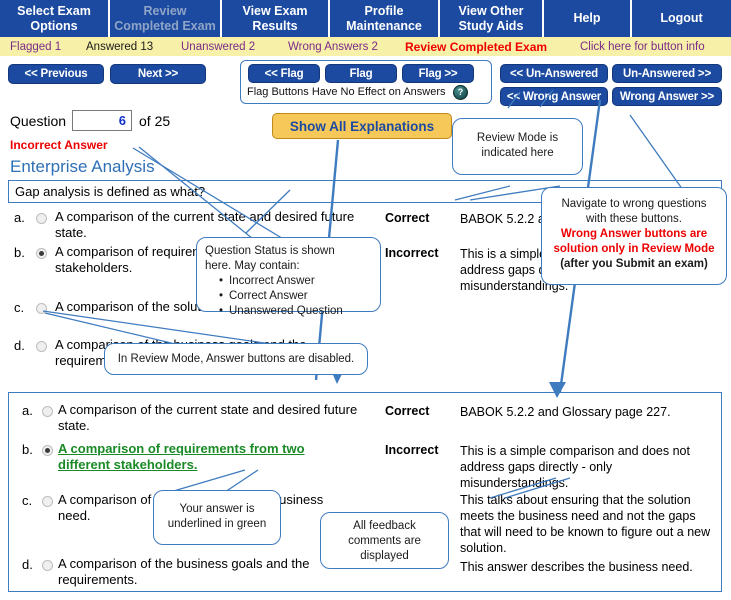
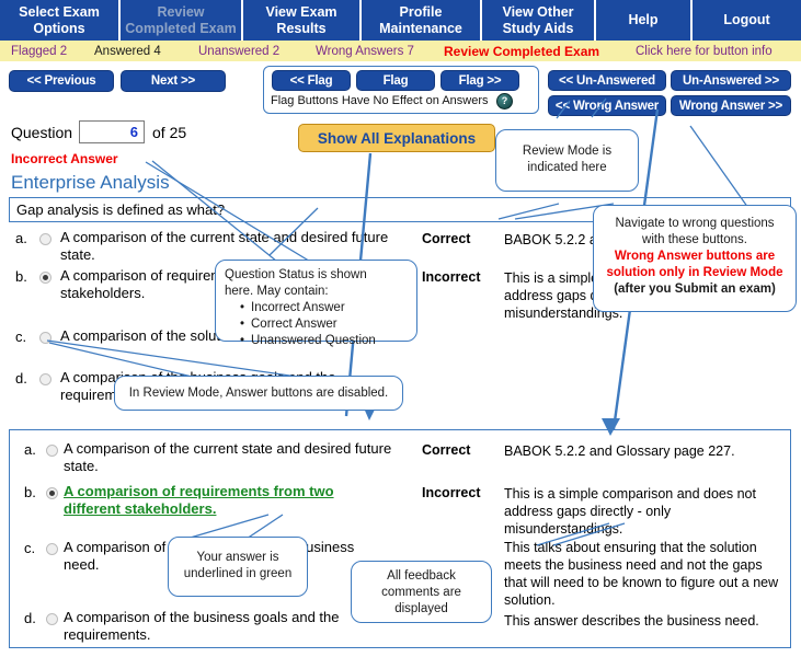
  Select Exam Options
  Review Completed Exam
  View Exam Results
  Profile Maintenance
  View Other Study Aids
  Help
  Logout
- Flagged 1
+ Flagged 2
- Answered 13
+ Answered 4
  Unanswered 2
- Wrong Answers 2
+ Wrong Answers 7
  Review Completed Exam
  Click here for button info
  << Previous
  Next >>
  << Flag
  Flag
  Flag >>
  Flag Buttons Have No Effect on Answers
  ?
  << Un-Answered
  Un-Answered >>
  < Wrog Answer
  Wrong Answer >>
  Question
  6
  of 25
  Incorrect Answer
  Enterprise Analysis
  Show All Explanations
  Gap analysis is defined as what?
  a.
  A comparison of the current sate and desired future state.
  Correct
  BABOK 5.2.2
  b.
  Incorrect
  c.
  d.
  a.
  A comparison of the current state and desired future state.
  Correct
  BABOK 5.2.2 and Glossary page 227.
  b.
  A comparison of requirements from two different stakeholders.
  Incorrect
  This is a simple comparison and does not address gaps directly - only misunderstanins.
  c.
  This talks about ensuring that the solution meets the business need and not the gaps that will need to be known to figure out a new solution.
  d.
  A comparison of the business goals and the requirements.
  This answer describes the business need.
  Question Status is shown
  here. May contain:
  Incorrect Answer
  Correct Answer
  Unanswered Question
  Review Mode is
  indicated here
  Navigate to wrong questions
  with these buttons.
  Wrong Answer buttons are
  solution only in Review Mode
  (after you Submit an exam)
  In Review Mode, Answer buttons are disabled.
  Your answer is
  underlined in green
  All feedback
  comments are
  displayed
